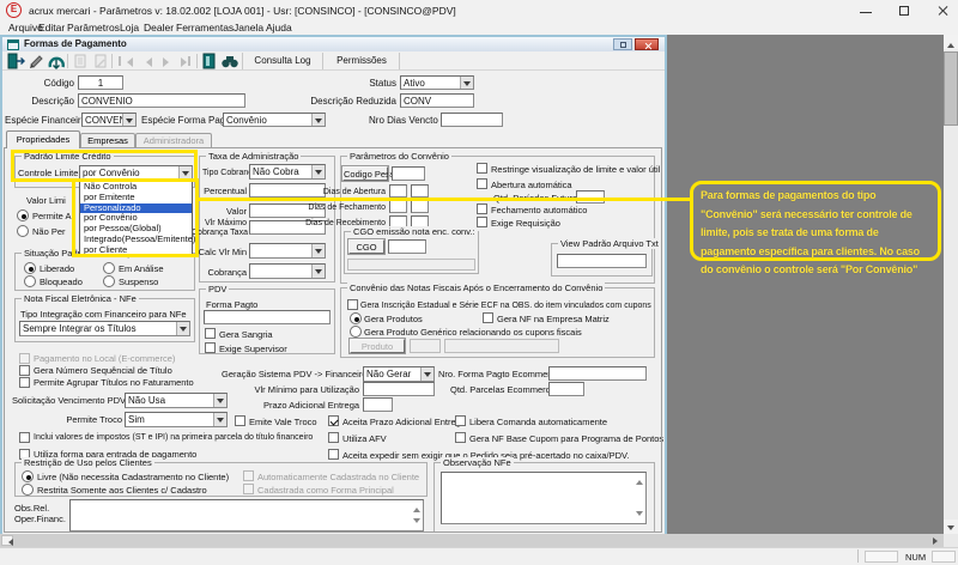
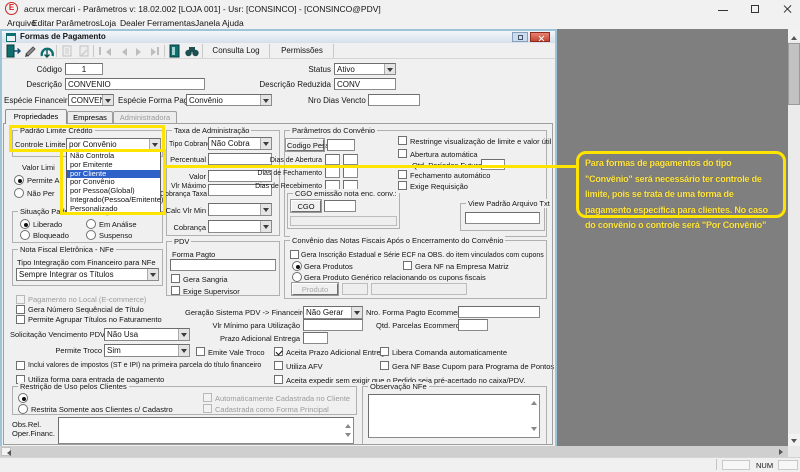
  E
  acrux mercari - Parâmetros v: 18.02.002 [LOJA 001] - Usr: [CONSINCO] - [CONSINCO@PDV]
  Arquivo
  Editar
  Parâmetros
  Loja
  Dealer
  Ferramentas
  Janela
  Ajuda
  Formas de Pagamento
  Consulta Log
  Permissões
  Código
  1
  Status
  Ativo
  Descrição
  CONVENIO
  Descrição Reduzida
  CONV
  Espécie Financeir
  CONVE
  Espécie Forma Pa
  Convênio
  Nro Dias Vencto
  Propriedades
  Empresas
  Administradora
  Padrão Limite Crédito
  Controle Limite
  por Convênio
  Valor Limi
  Permite A
  Não Per
  Não Controla
  por Emitente
- Personalizado
+ por Cliente
  por Convênio
  por Pessoa(Global)
  Integrado(Pessoa/Emitente)
- por Cliente
+ Personalizado
  Liberado
  Em Análise
  Bloqueado
  Suspenso
  Nota Fiscal Eletrônica - NFe
  Tipo Integração com Financeiro para NFe
  Sempre Integrar os Títulos
  Pagamento no Local (E-commerce)
  Gera Número Sequêncial de Título
  Permite Agrupar Títulos no Faturamento
  Solicitação Vencimento PD
  Não Usa
  Permite Troco
  Sim
  Utiliza forma para entrada de pagamento
  Restrição de Uso pelos Clientes
- Livre (Não necessita Cadastramento no Cliente)
  Restrita Somente aos Clientes c/ Cadastro
  Automaticamente Cadastrada no Cliente
  Cadastrada como Forma Principal
  Obs.Rel.
  Oper.Financ.
  Taxa de Administração
  Não Cobra
  Percentual
  Valor
  Calc Vlr Min
  Cobrança
  PDV
  Forma Pagto
  Gera Sangria
  Exige Supervisor
  Parâmetros do Convênio
  Codigo Pes
  CGO emissão nota enc. conv.:
  CGO
  Restringe visualização de limite e valor útil.
  Abertura automática
  Fechamento automático
  Exige Requisição
  View Padrão Arquivo Txt
  Convênio das Notas Fiscais Após o Encerramento do Convênio
  Gera Produtos
  Gera NF na Empresa Matriz
  Gera Produto Genérico relacionando os cupons fiscais
  Produto
  Geração Sistema PDV -> Financei
  Não Gerar
  Nro. Forma Pagto Ecomme
  Vlr Mínimo para Utilização
  Qtd. Parcelas Ecommer
  Prazo Adicional Entrega
  Emite Vale Troco
  Aceita Prazo Adicional Entre
  Libera Comanda automaticamente
  Utiliza AFV
  Gera NF Base Cupom para Programa de Pontos
  Aceita expedir sem exigir que o Pedido seja pré-acertado no caixa/PDV.
  Observação NFe
  Para formas de pagamentos do tipo "Convênio" será necessário ter controle de limite, pois se trata de uma forma de pagamento específica para clientes. No caso do convênio o controle será "Por Convênio"
  NUM
